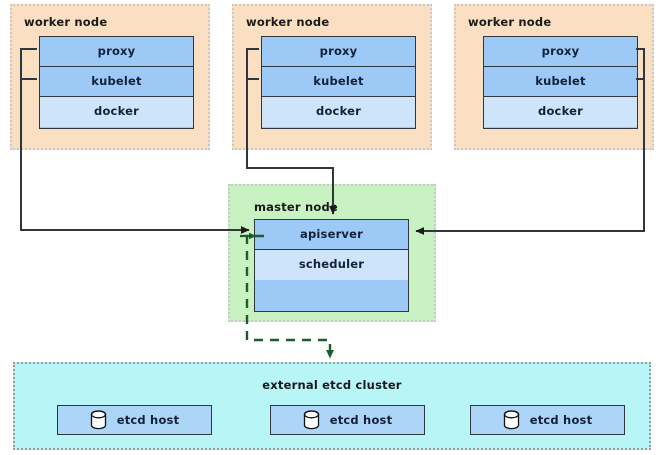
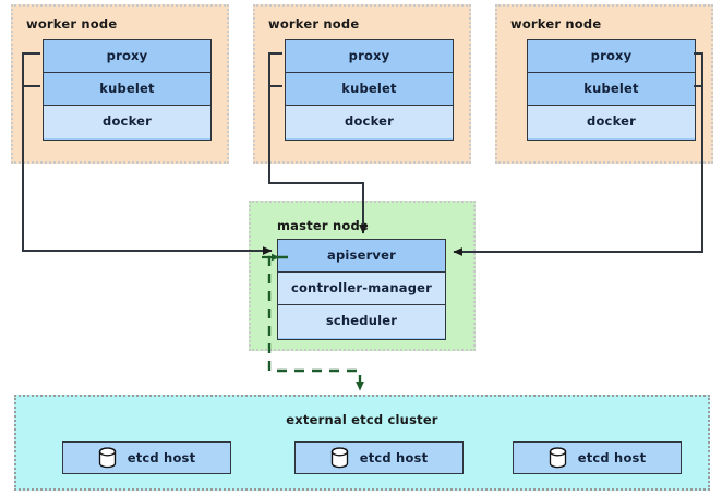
  worker node
  proxy
  kubelet
  docker
  worker node
  proxy
  kubelet
  docker
  worker node
  proxy
  kubelet
  docker
  master nod
  apiserver
+ controller-manager
  scheduler
  external etcd cluster
  etcd host
  etcd host
  etcd host
